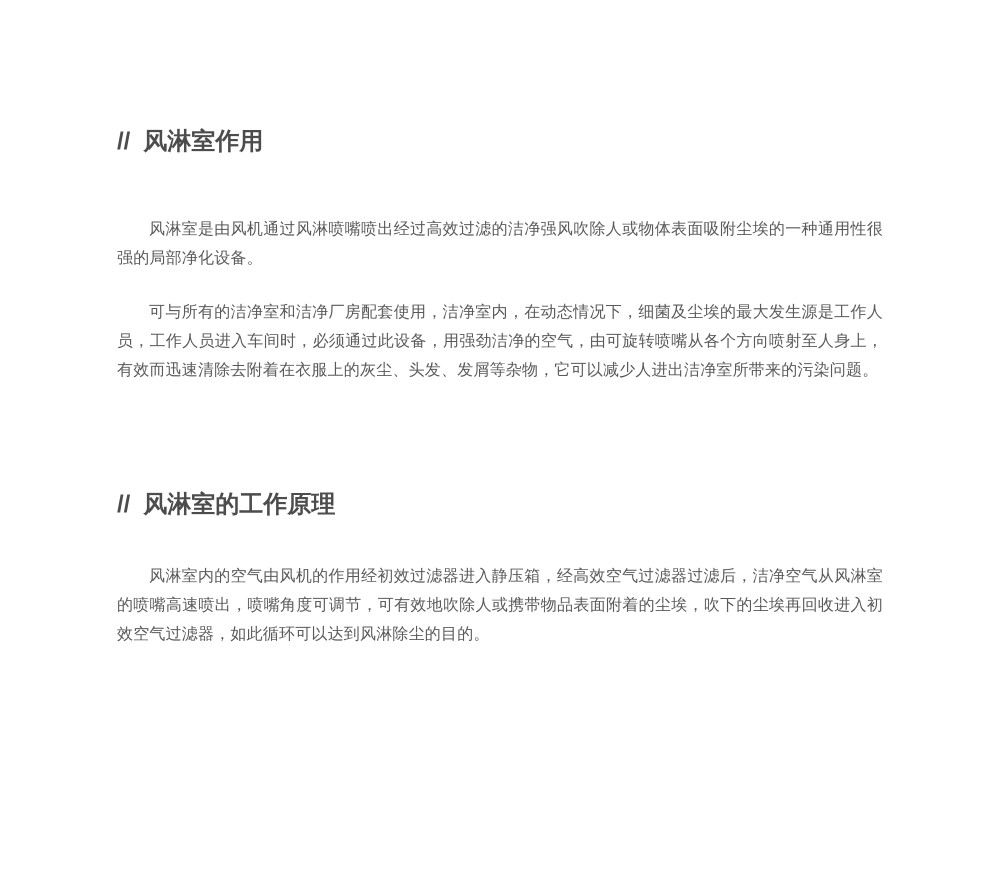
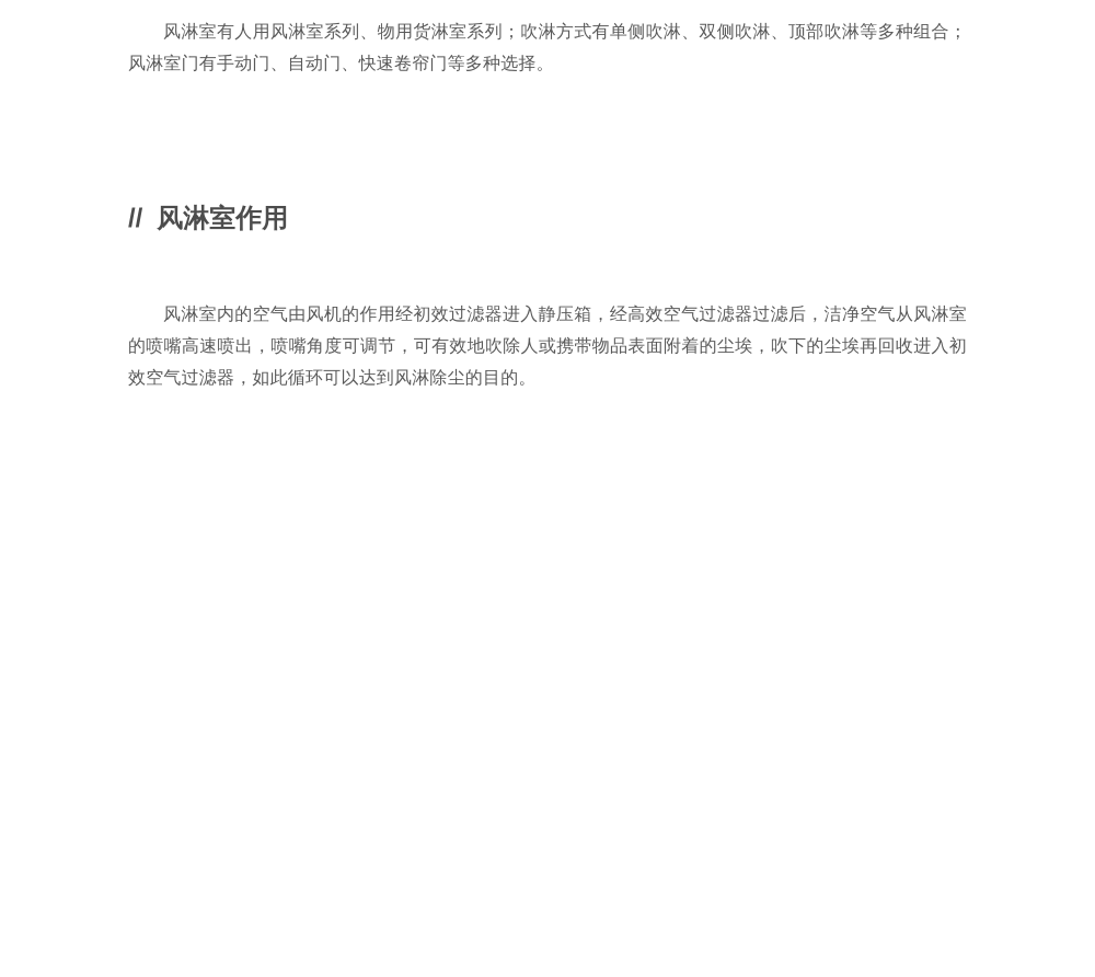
+ 风淋室有人用风淋室系列、物用货淋室系列；吹淋方式有单侧吹淋、双侧吹淋、顶部吹淋等多种组合；风淋室门有手动门、自动门、快速卷帘门等多种选择。
  // 风淋室作用
- 风淋室是由风机通过风淋喷嘴喷出经过高效过滤的洁净强风吹除人或物体表面吸附尘埃的一种通用性很强的局部净化设备。
- 可与所有的洁净室和洁净厂房配套使用，洁净室内，在动态情况下，细菌及尘埃的最大发生源是工作人员，工作人员进入车间时，必须通过此设备，用强劲洁净的空气，由可旋转喷嘴从各个方向喷射至人身上，有效而迅速清除去附着在衣服上的灰尘、头发、发屑等杂物，它可以减少人进出洁净室所带来的污染问题。
- // 风淋室的工作原理
  风淋室内的空气由风机的作用经初效过滤器进入静压箱，经高效空气过滤器过滤后，洁净空气从风淋室的喷嘴高速喷出，喷嘴角度可调节，可有效地吹除人或携带物品表面附着的尘埃，吹下的尘埃再回收进入初效空气过滤器，如此循环可以达到风淋除尘的目的。
